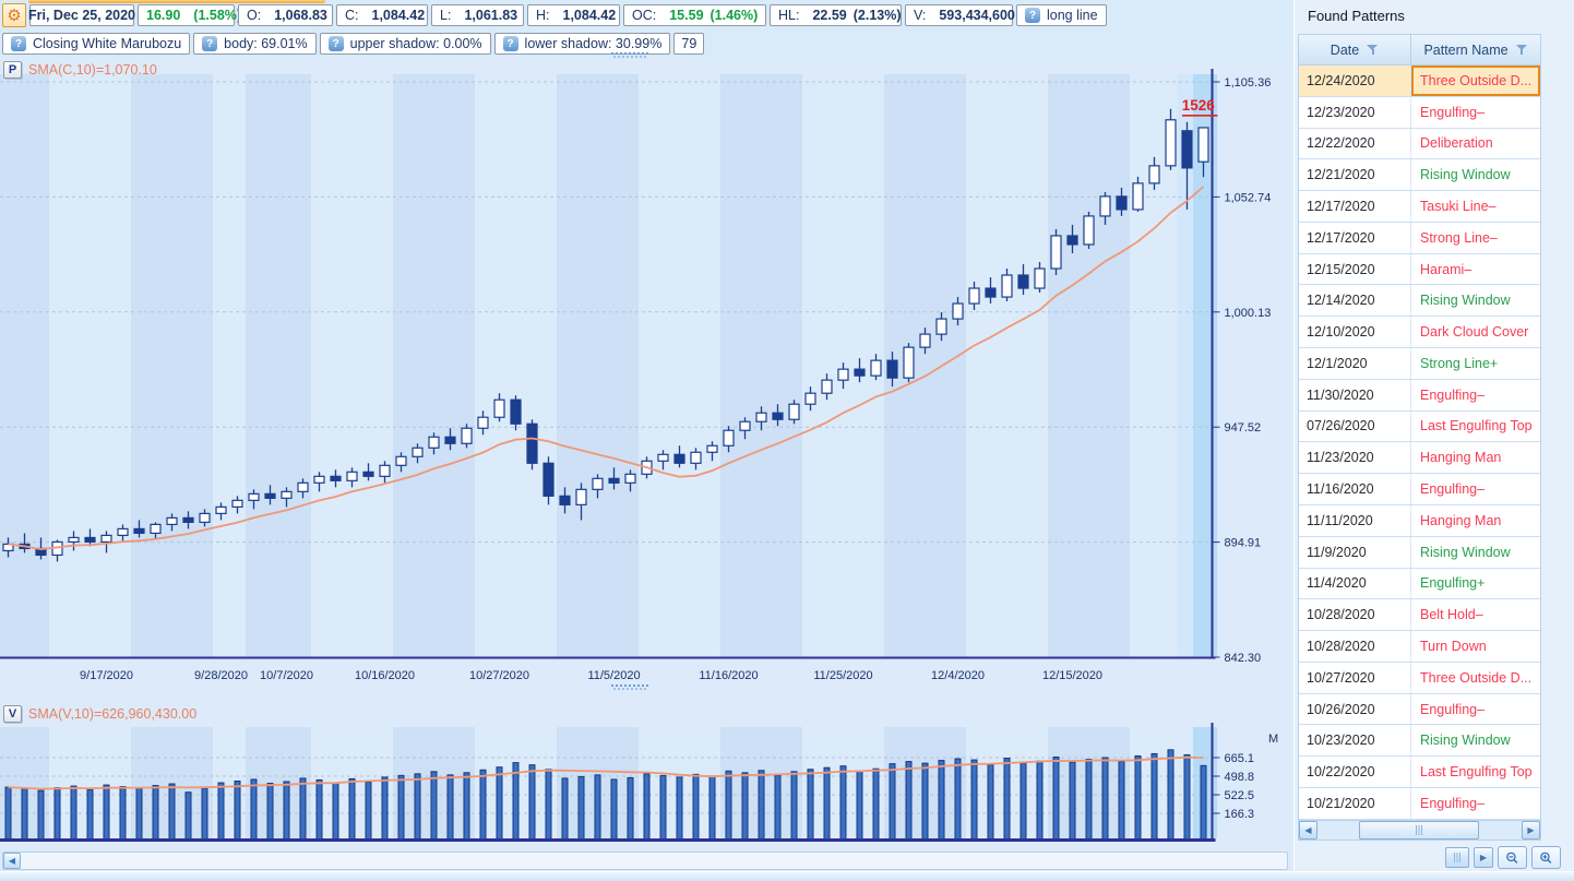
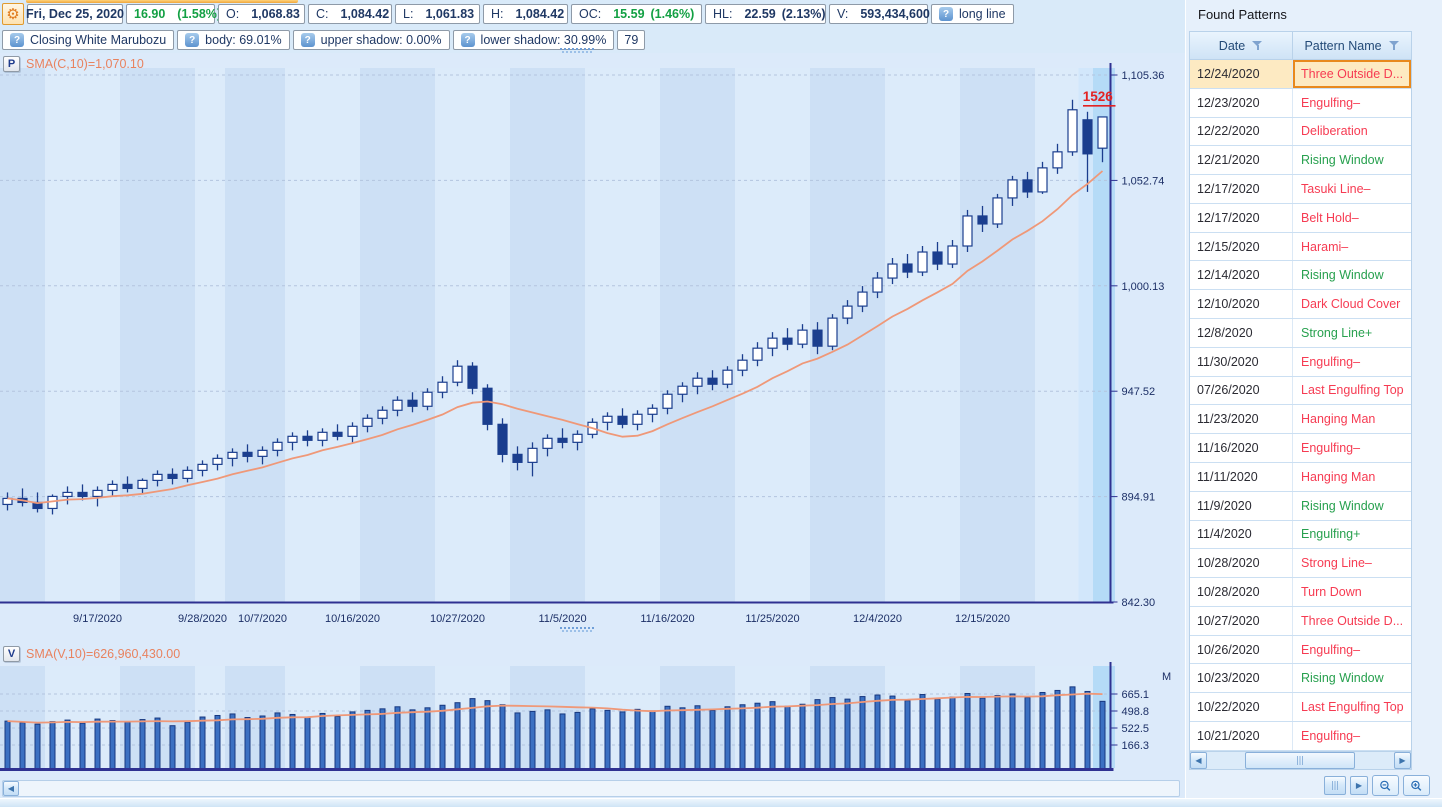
  ⚙
  Fri, Dec 25, 2020
  16.90
  (1.58%
  O:
  1,068.83
  C:
  1,084.42
  L:
  1,061.83
  H:
  1,084.42
  OC:
  15.59
  (1.46%)
  HL:
  22.59
  (2.13%)
  V:
  593,434,600
  ?
  long line
  ?
  Closing White Marubozu
  ?
  body: 69.01%
  ?
  upper shadow: 0.00%
  ?
  lower shadow: 30.99%
  79
  P
  SMA(C,10)=1,070.10
  V
  SMA(V,10)=626,960,430.00
  1,105.36
  1,052.74
  1,000.13
  947.52
  894.91
  842.30
  9/17/2020
  9/28/2020
  10/7/2020
  10/16/2020
  10/27/2020
  11/5/2020
  11/16/2020
  11/25/2020
  12/4/2020
  12/15/2020
  665.1
  498.8
  522.5
  166.3
  M
  1526
  ◀
  Found Patterns
  Date
  Pattern Name
  12/24/2020
  Three Outside D...
  12/23/2020
  Engulfing–
  12/22/2020
  Deliberation
  12/21/2020
  Rising Window
  12/17/2020
  Tasuki Line–
  12/17/2020
- Strong Line–
+ Belt Hold–
  12/15/2020
  Harami–
  12/14/2020
  Rising Window
  12/10/2020
  Dark Cloud Cover
- 12/1/2020
+ 12/8/2020
  Strong Line+
  11/30/2020
  Engulfing–
  07/26/2020
  Last Engulfing Top
  11/23/2020
  Hanging Man
  11/16/2020
  Engulfing–
  11/11/2020
  Hanging Man
  11/9/2020
  Rising Window
  11/4/2020
  Engulfing+
  10/28/2020
- Belt Hold–
+ Strong Line–
  10/28/2020
  Turn Down
  10/27/2020
  Three Outside D...
  10/26/2020
  Engulfing–
  10/23/2020
  Rising Window
  10/22/2020
  Last Engulfing Top
  10/21/2020
  Engulfing–
  ◀
  ▶
  ▶
